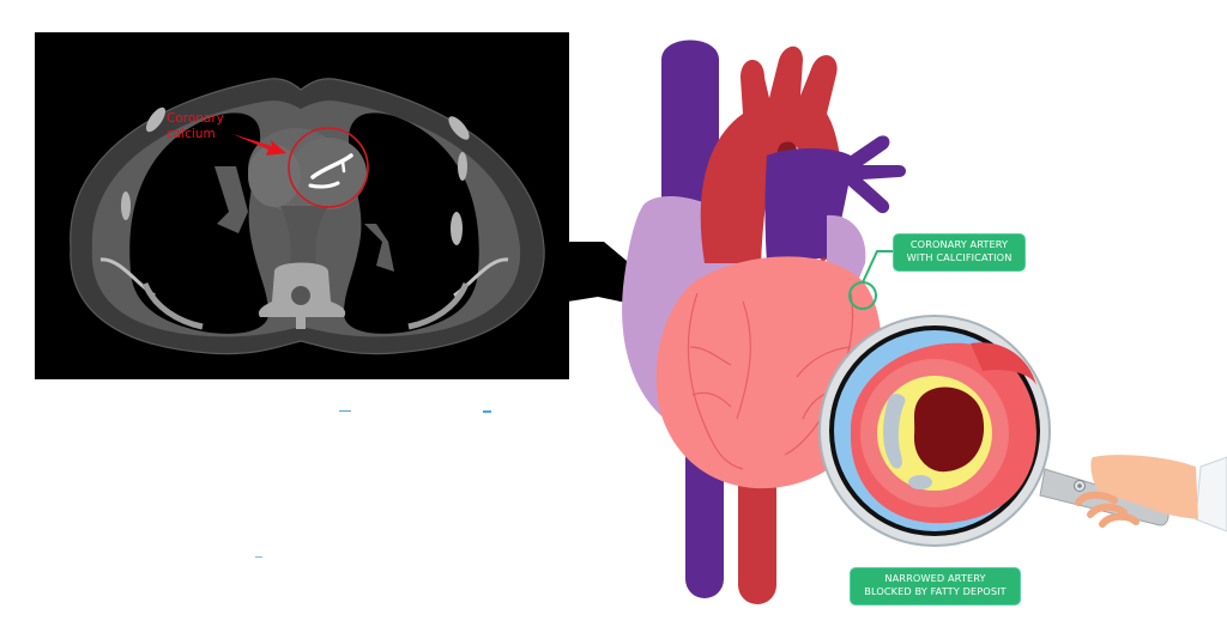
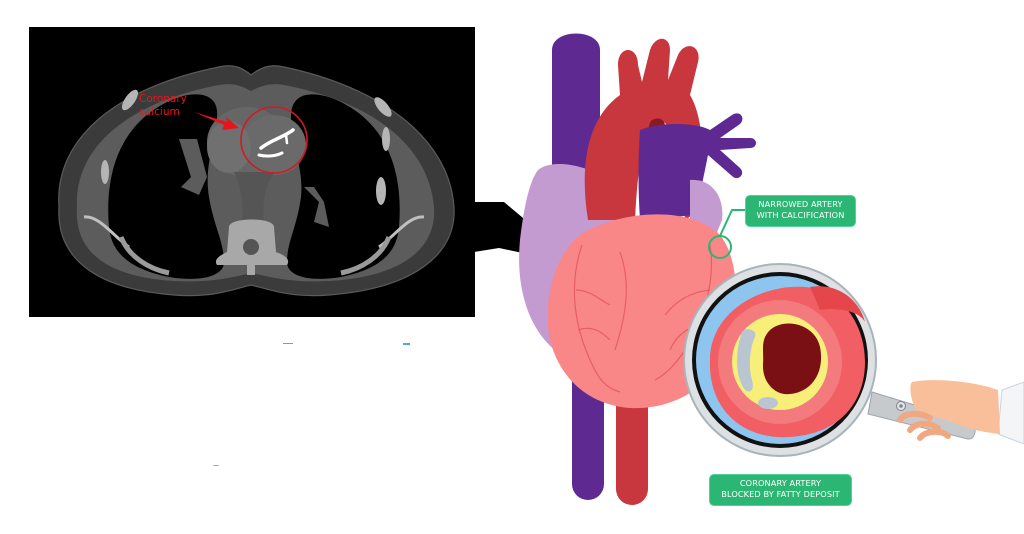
  Coronary
  calcium
- CORONARY ARTERY
+ NARROWED ARTERY
  WITH CALCIFICATION
- NARROWED ARTERY
+ CORONARY ARTERY
  BLOCKED BY FATTY DEPOSIT
